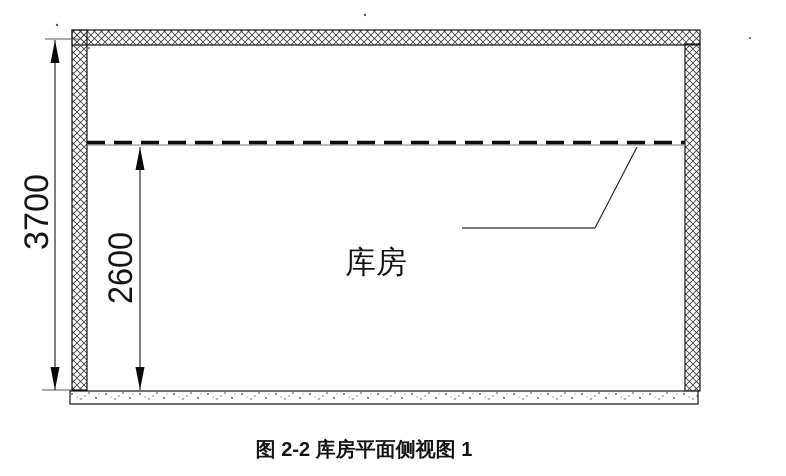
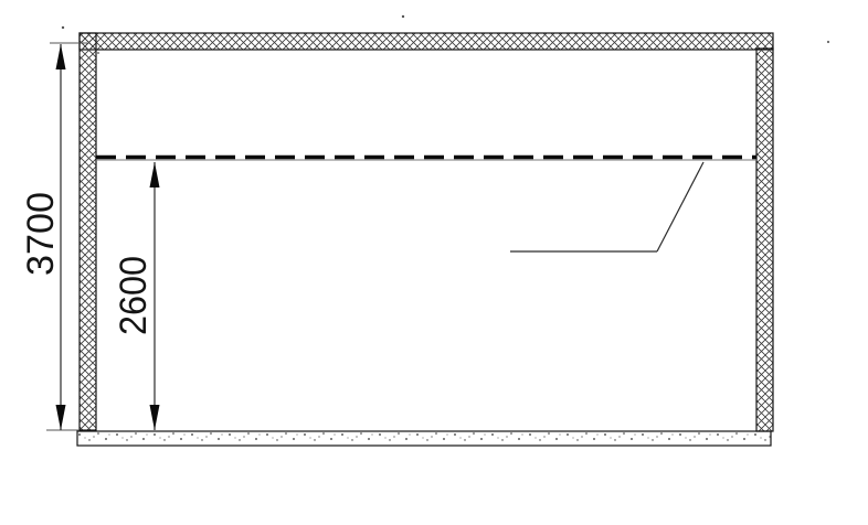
- 库房
- 图 2-2 库房平面侧视图 1
